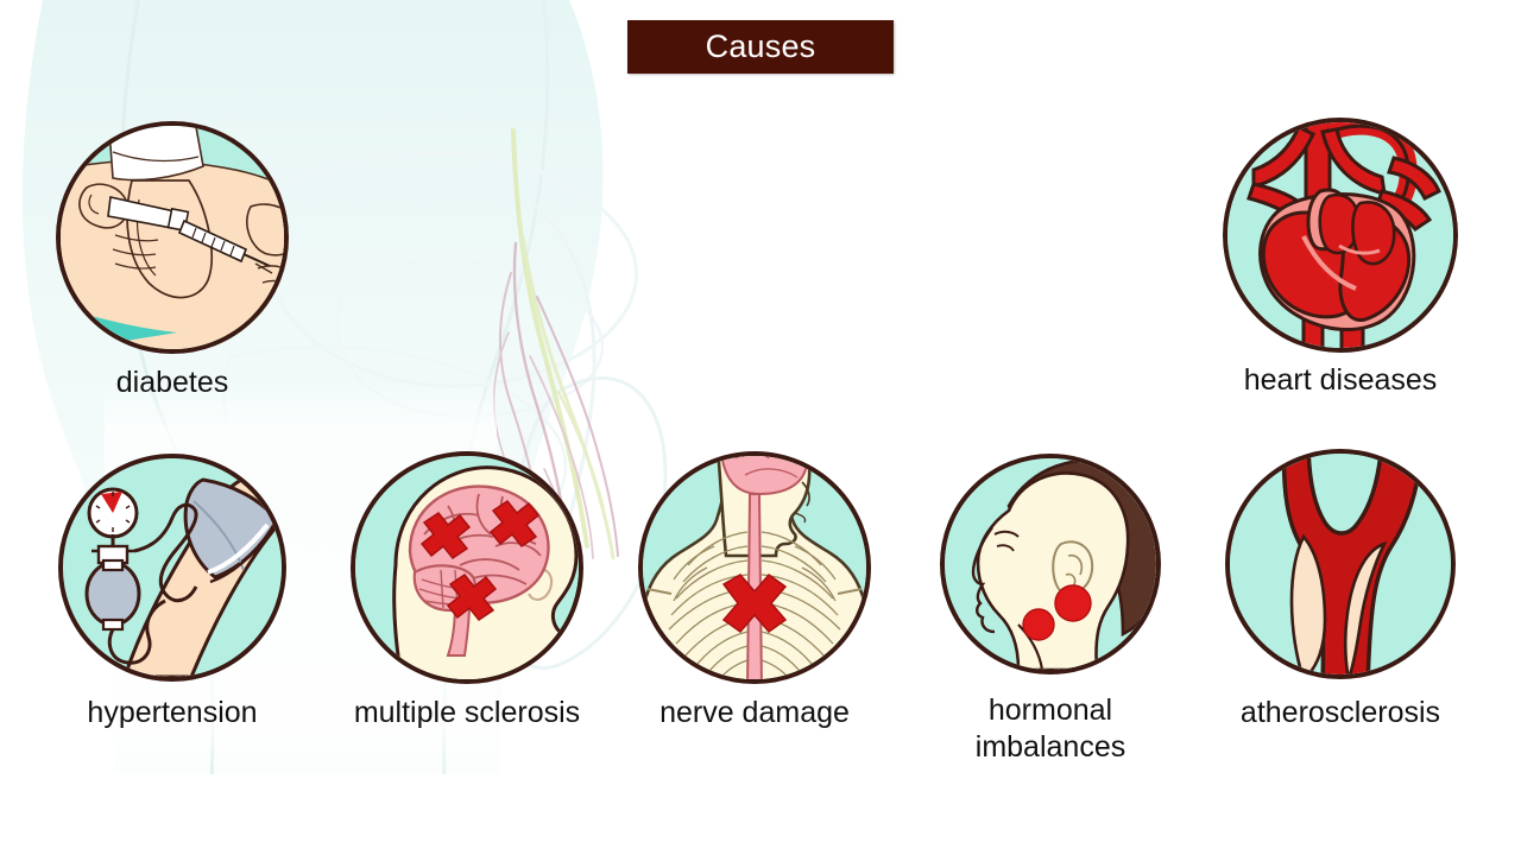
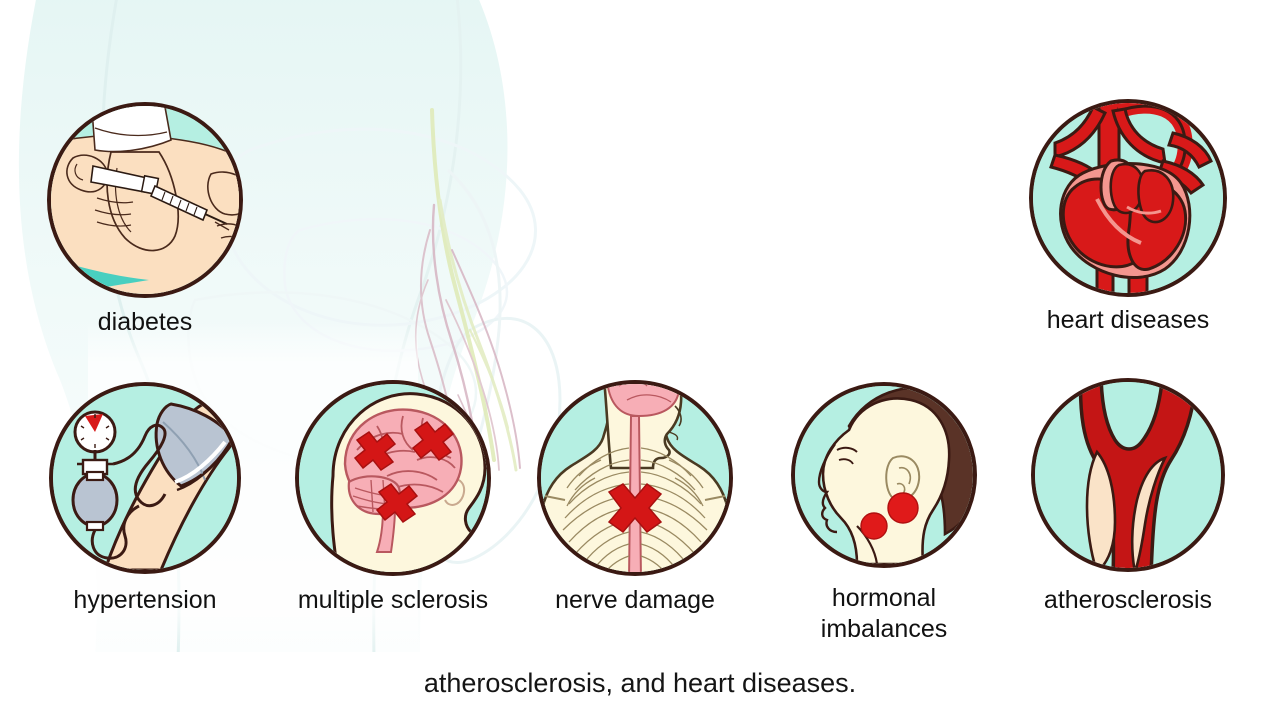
- Causes
  diabetes
  heart diseases
  hypertension
  multiple sclerosis
  nerve damage
  hormonal
  imbalances
  atherosclerosis
+ atherosclerosis, and heart diseases.
